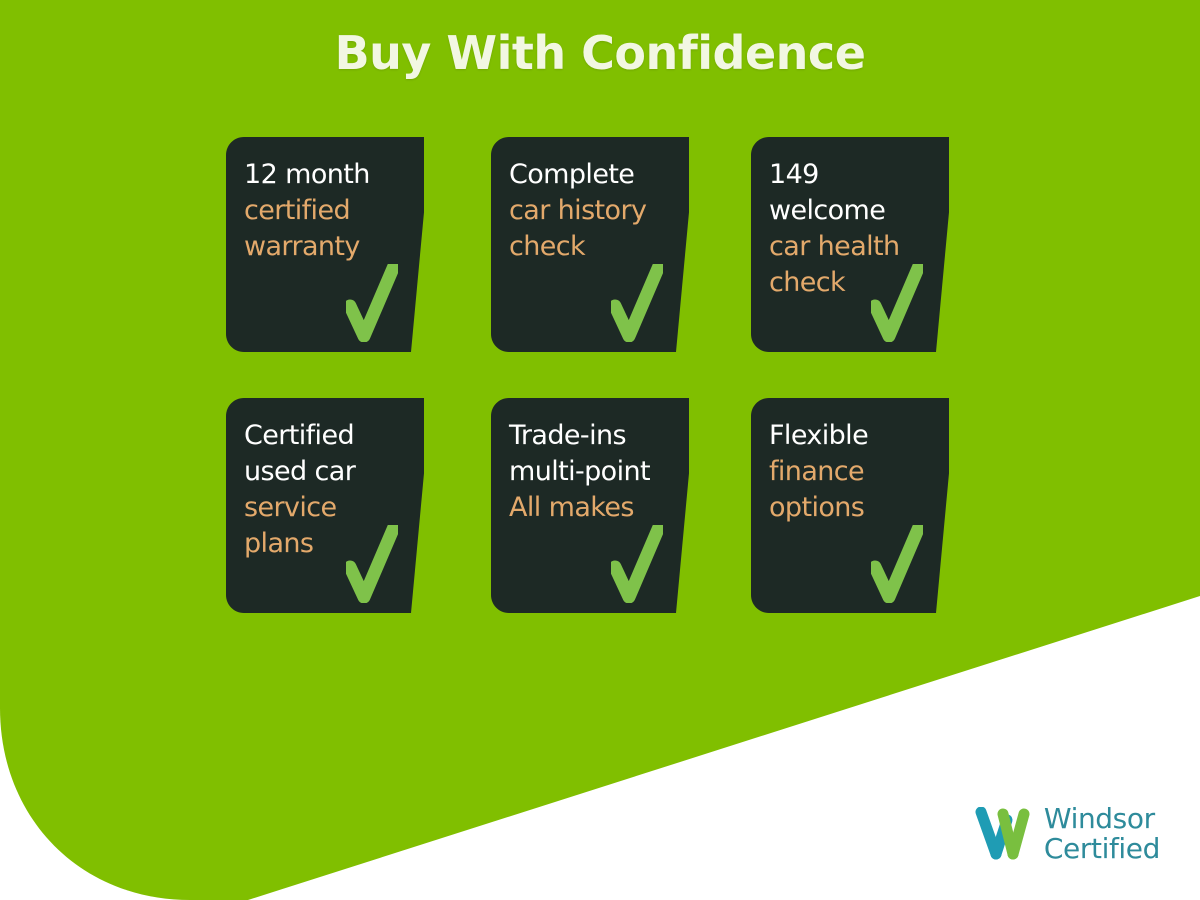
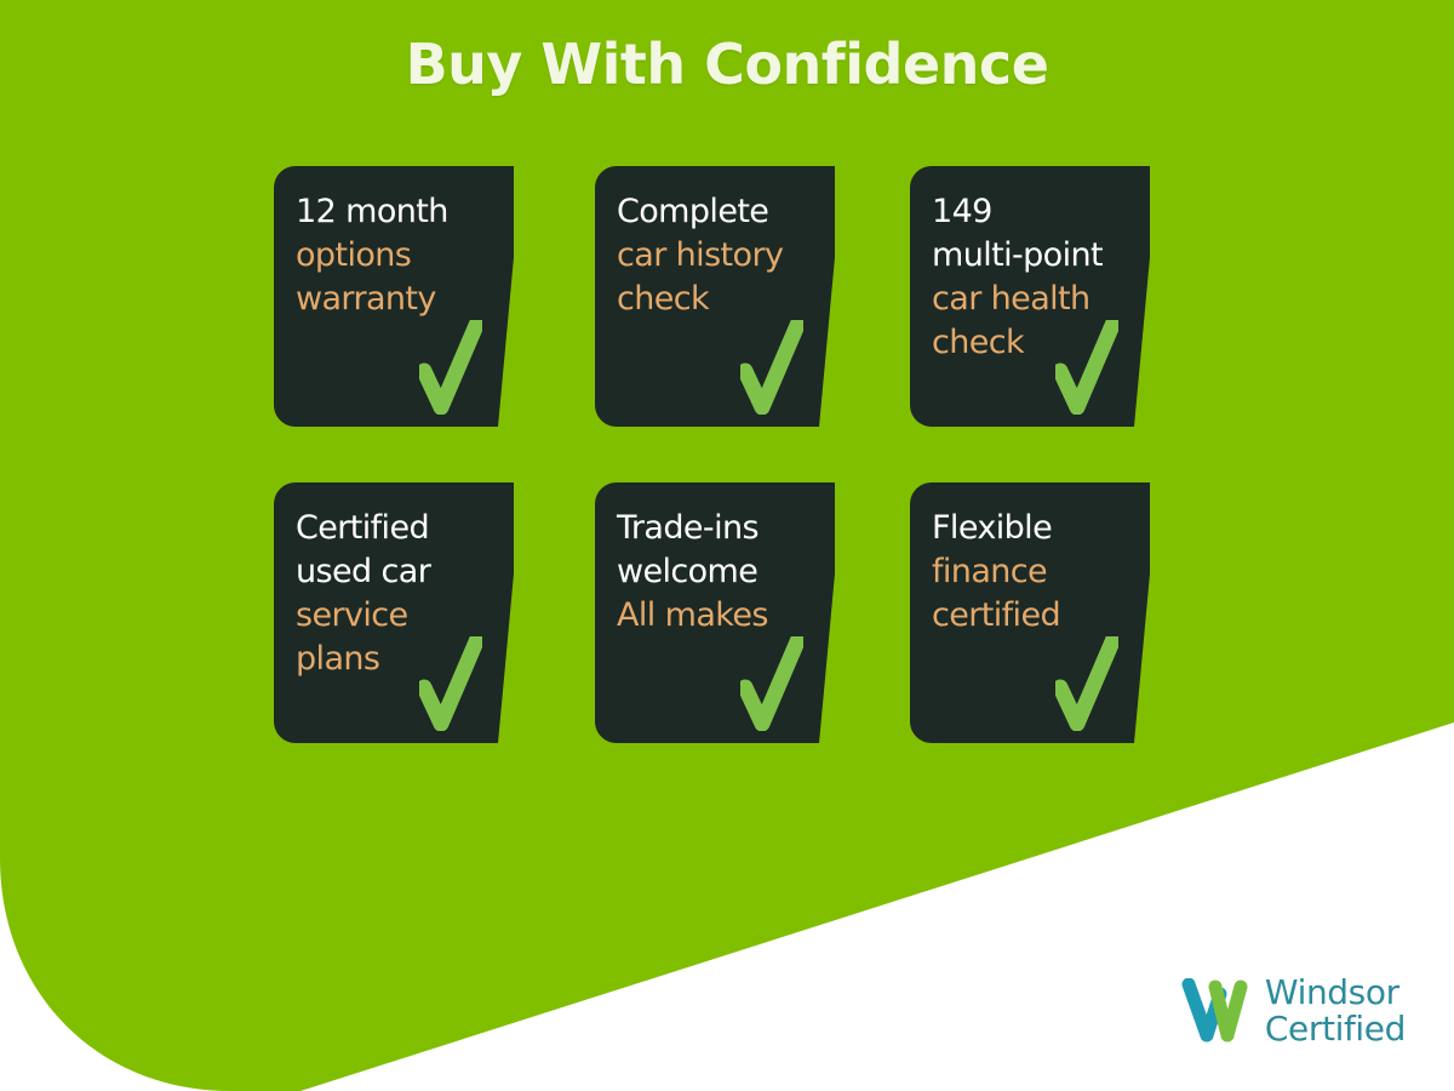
  Buy With Confidence
  12 month
- certified
+ options
  warranty
  Complete
  car history
  check
  149
- welcome
+ multi-point
  car health
  check
  Certified
  used car
  service
  plans
  Trade-ins
- multi-point
+ welcome
  All makes
  Flexible
  finance
- options
+ certified
  Windsor
  Certified
